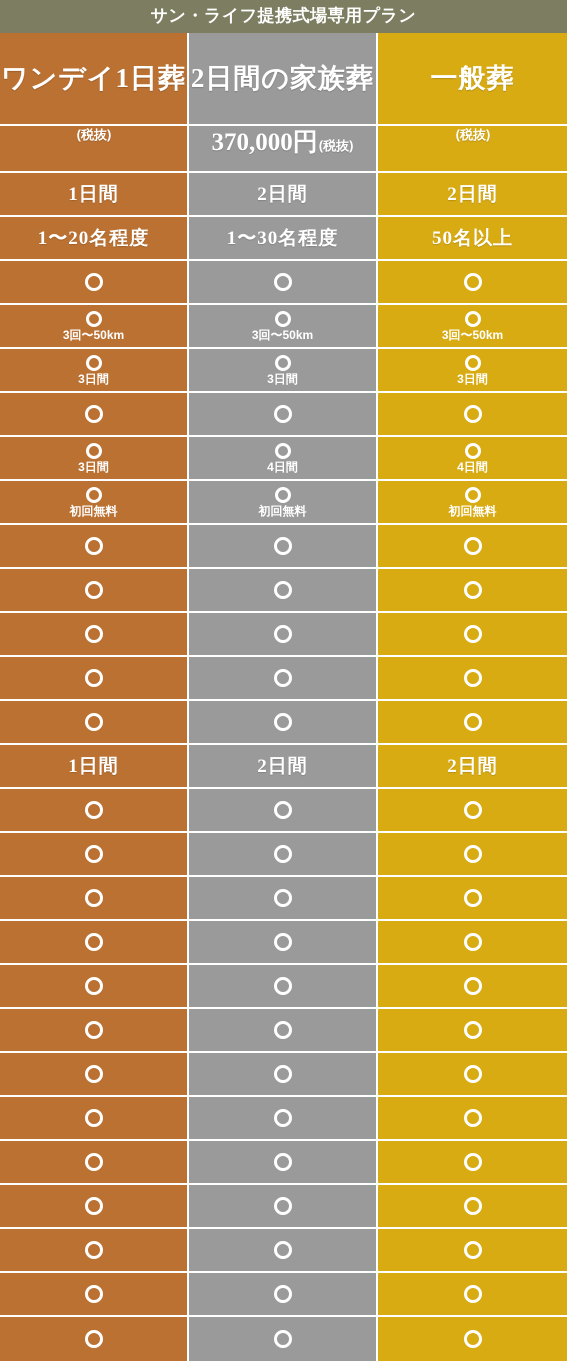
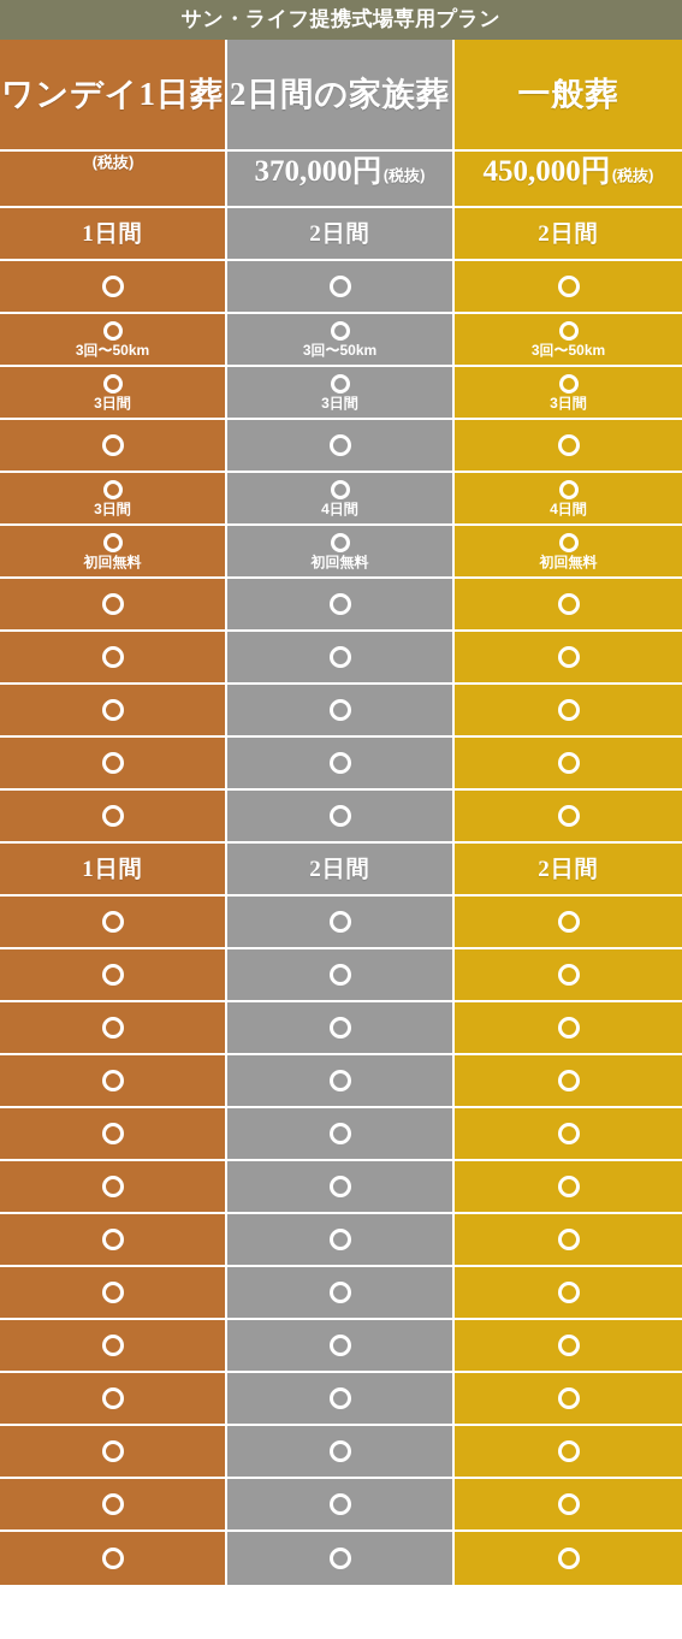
  サン・ライフ提携式場専用プラン
  ワンデイ1日葬
  2日間の家族葬
  一般葬
  (税抜)
  370,000円
  (税抜)
+ 450,000円
  (税抜)
  1日間
  2日間
  2日間
- 1〜20名程度
- 1〜30名程度
- 50名以上
  3回〜50km
  3回〜50km
  3回〜50km
  3日間
  3日間
  3日間
  3日間
  4日間
  4日間
  初回無料
  初回無料
  初回無料
  1日間
  2日間
  2日間
